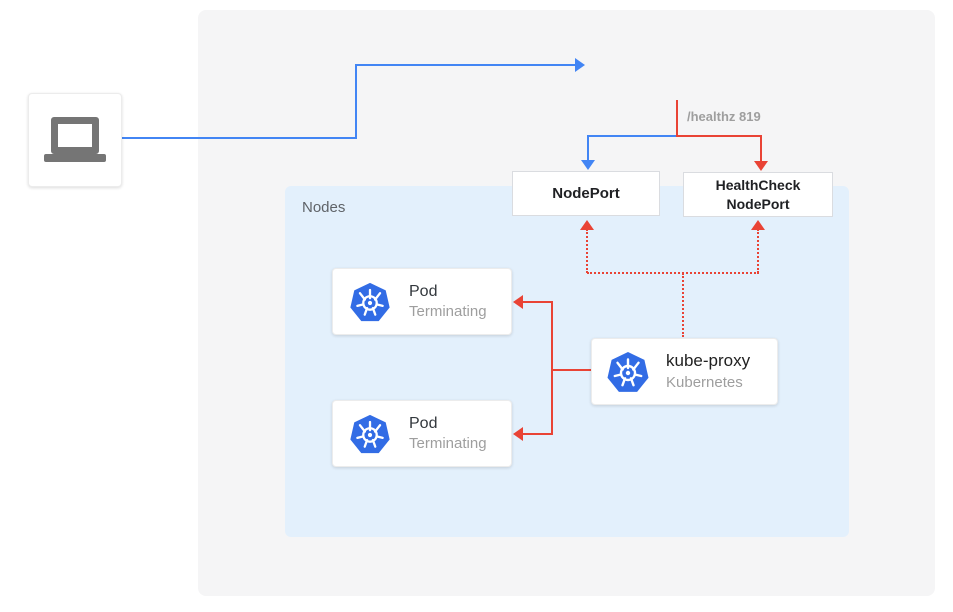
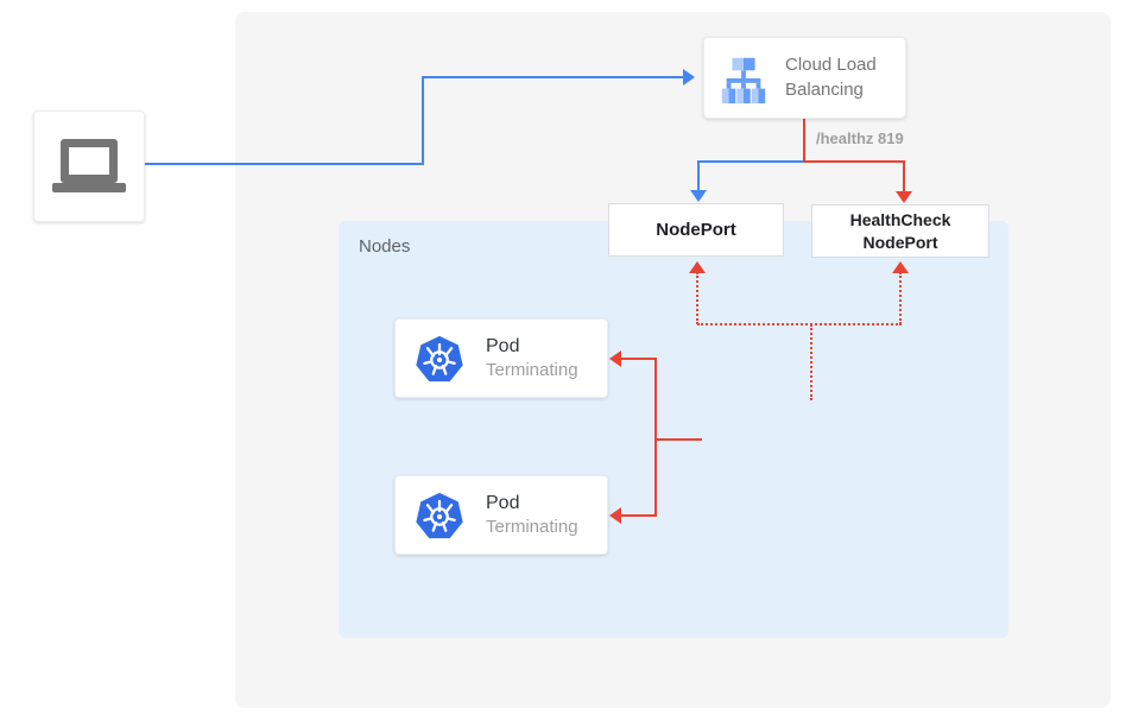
  Nodes
+ Cloud Load
+ Balancing
  /healthz 819
  NodePort
  HealthCheck
  NodePort
  Pod
  Terminating
  Pod
  Terminating
- kube-proxy
- Kubernetes
